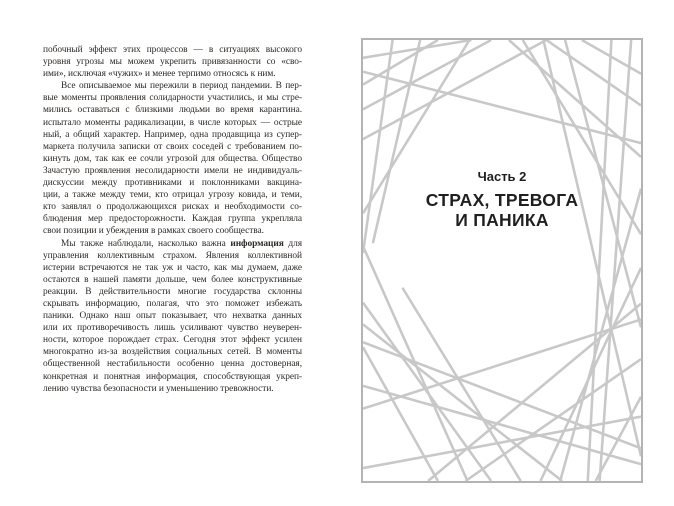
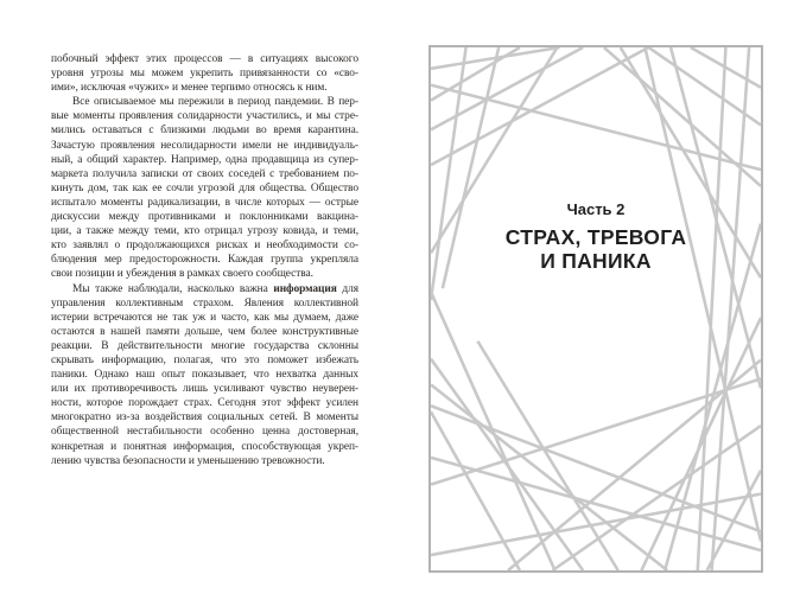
  побочный эффект этих процессов — в ситуациях высокого
  уровня угрозы мы можем укрепить привязанности со «сво-
  ими», исключая «чужих» и менее терпимо относясь к ним.
  Все описываемое мы пережили в период пандемии. В пер-
  вые моменты проявления солидарности участились, и мы стре-
  мились оставаться с близкими людьми во время карантина.
- испытало моменты радикализации, в числе которых — острые
+ Зачастую проявления несолидарности имели не индивидуаль-
  ный, а общий характер. Например, одна продавщица из супер-
  маркета получила записки от своих соседей с требованием по-
  кинуть дом, так как ее сочли угрозой для общества. Общество
- Зачастую проявления несолидарности имели не индивидуаль-
+ испытало моменты радикализации, в числе которых — острые
  дискуссии между противниками и поклонниками вакцина-
  ции, а также между теми, кто отрицал угрозу ковида, и теми,
  кто заявлял о продолжающихся рисках и необходимости со-
  блюдения мер предосторожности. Каждая группа укрепляла
  свои позиции и убеждения в рамках своего сообщества.
  Мы также наблюдали, насколько важна информация для
  управления коллективным страхом. Явления коллективной
  истерии встречаются не так уж и часто, как мы думаем, даже
  остаются в нашей памяти дольше, чем более конструктивные
  реакции. В действительности многие государства склонны
  скрывать информацию, полагая, что это поможет избежать
  паники. Однако наш опыт показывает, что нехватка данных
  или их противоречивость лишь усиливают чувство неуверен-
  ности, которое порождает страх. Сегодня этот эффект усилен
  многократно из-за воздействия социальных сетей. В моменты
  общественной нестабильности особенно ценна достоверная,
  конкретная и понятная информация, способствующая укреп-
  лению чувства безопасности и уменьшению тревожности.
  Часть 2
  СТРАХ, ТРЕВОГА
  И ПАНИКА
